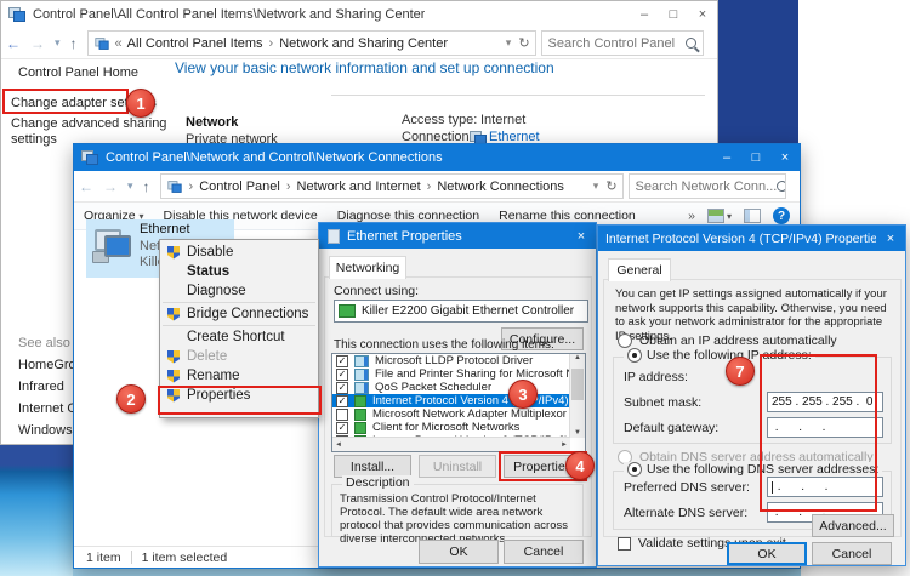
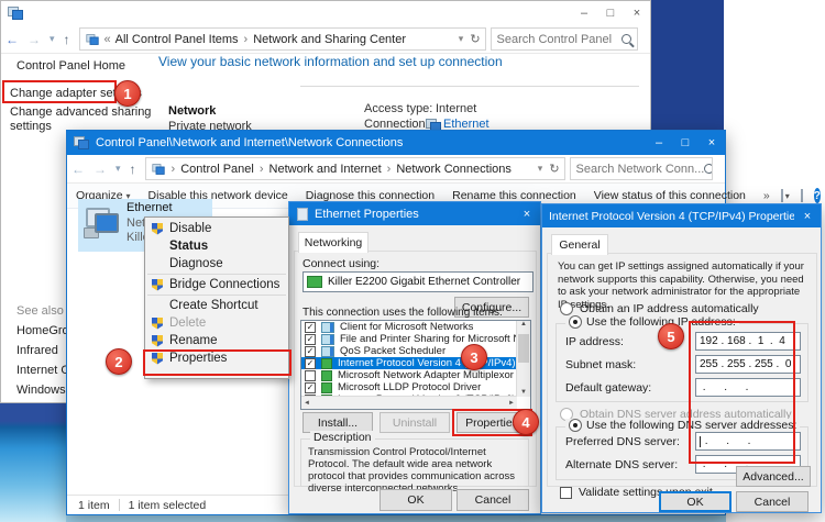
- Control Panel\All Control Panel Items\Network and Sharing Center
  –
  □
  ×
  ←
  →
  ▾
  ↑
  «
  All Control Panel Items
  ›
  Network and Sharing Center
  ▾
  ↻
  Search Control Panel
  Control Panel Home
  Change adapter se
  Change advanced sharing
  settings
  See also
  Infrared
  View your basic network information and set up connection
  Network
  Private network
  Access type:
  Internet
  Connection
  Ethernet
- Control Panel\Network and Control\Network Connections
+ Control Panel\Network and Internet\Network Connections
  –
  □
  ×
  ←
  →
  ▾
  ↑
  ›
  Control Panel
  ›
  Network and Internet
  ›
  Network Connections
  ▾
  ↻
  Search Network Conn...
  Organize ▾
  Disable this network device
  Diagnose this connection
  Rename this connection
+ View status of this connection
  »
  ▾
  ?
  Ethernet
  Disable
  Status
  Diagnose
  Bridge Connections
  Create Shortcut
  Delete
  Rename
  Properties
  1 item
  1 item selected
  Ethernet Properties
  ×
  Networking
  Connect using:
  Killer E2200 Gigabit Ethernet Controller
  Configure...
  This connection uses the following items:
  ✓
- Microsoft LLDP Protocol Driver
+ Client for Microsoft Networks
  ✓
  File and Printer Sharing for Microsoft
  ✓
  QoS Packet Scheduler
  ✓
  Internet Protocol Version 4/IPv4)
  Microsoft Network Adapter Multiplexor
  ✓
- Client for Microsoft Networks
+ Microsoft LLDP Protocol Driver
  Install...
  Uninstall
  Propertie
  Description
  Transmission Control Protocol/Internet Protocol. The default wide area network protocol that provides communication across diverse intercos
  OK
  Cancel
  Internet Protocol Version 4 (TCP/IPv4) Propertie
  ×
  General
  You can get IP settings assigned automatically if your network supports this capability. Otherwise, you need to ask your network administrator for the appropriate I settings.
  Obtain an IP address automatically
  Use the following IP address:
  IP address:
+ 192 . 168 . 1 . 4
  Subnet mask:
  255 . 255 . 255 . 0
  Default gateway:
  . . .
  Obtain DNS server address automatically
  Use the following DNS server addresses:
  Preferred DNS server:
  . . .
  Alternate DNS server:
  . . .
  Advanced...
  OK
  Cancel
  1
  2
  3
  4
- 7
+ 5
